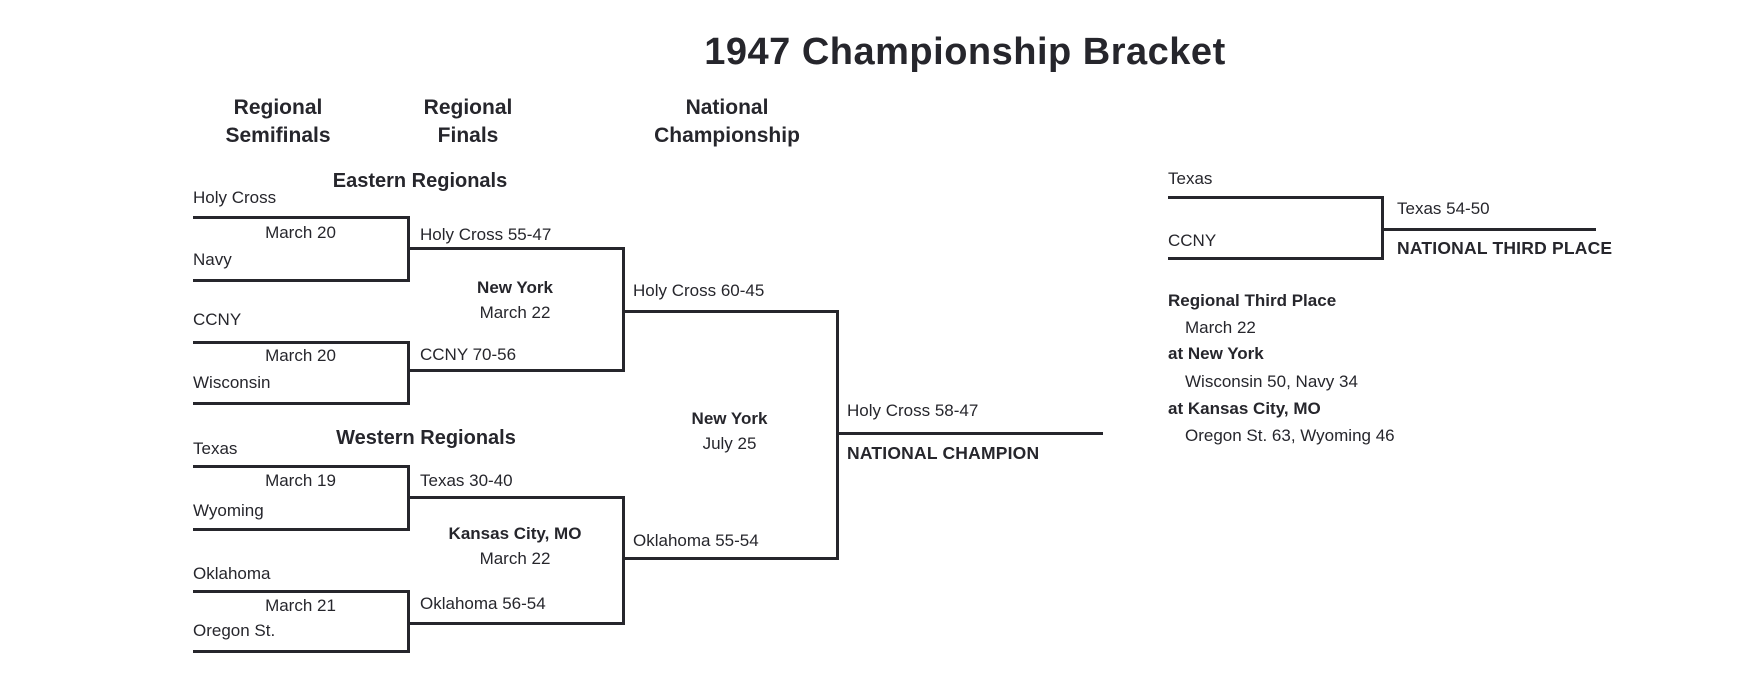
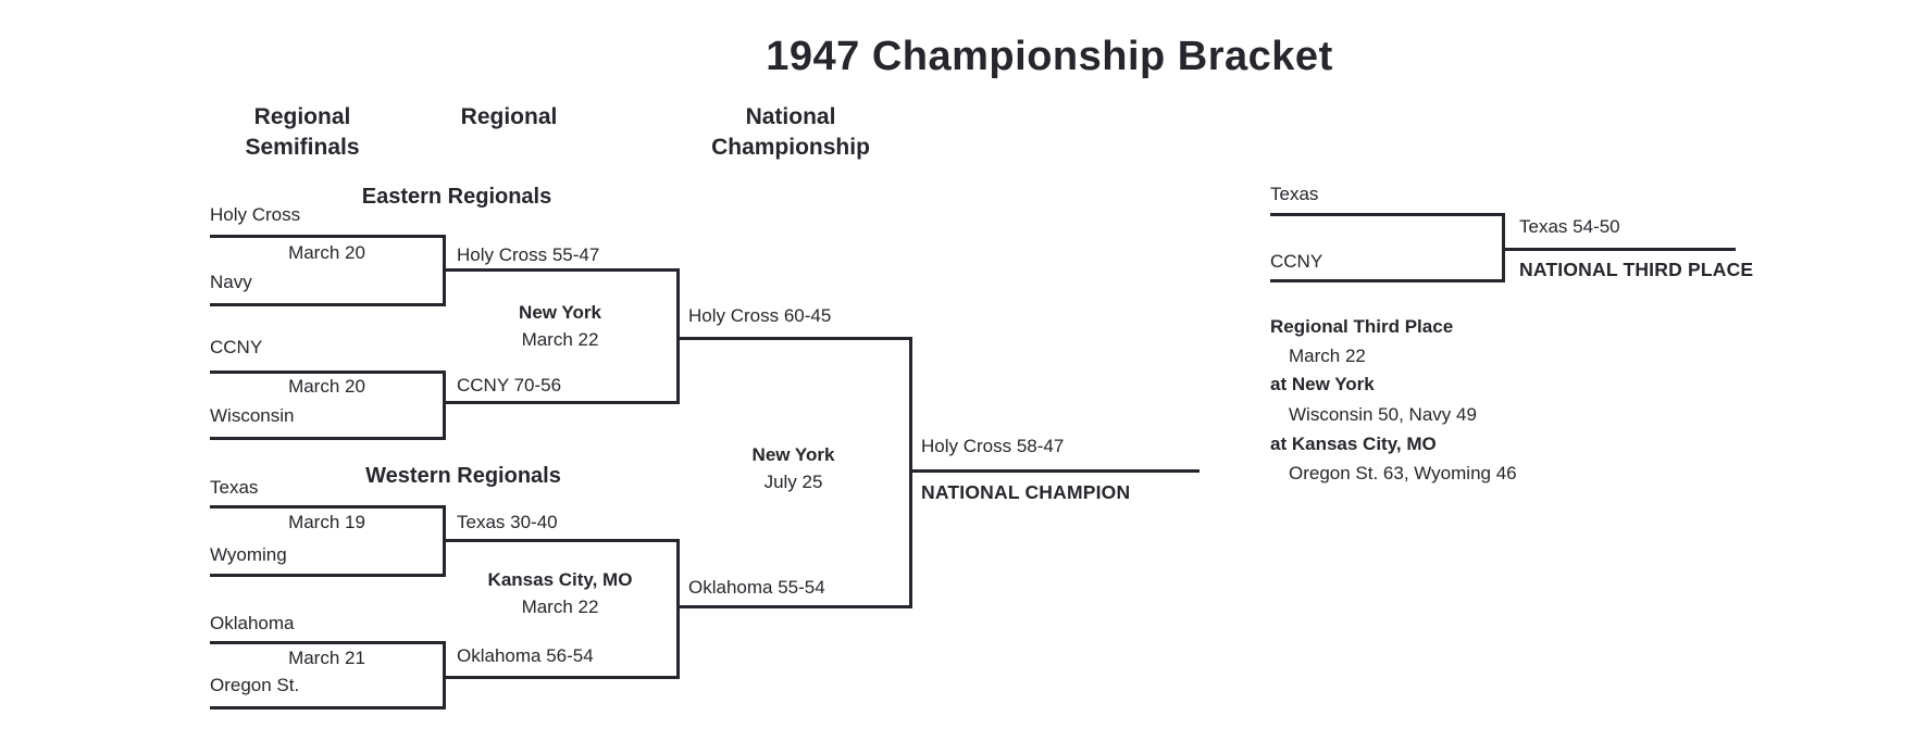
  1947 Championship Bracket
  Regional
  Semifinals
  Regional
- Finals
  National
  Championship
  Eastern Regionals
  Western Regionals
  Holy Cross
  March 20
  Navy
  Holy Cross 55-47
  CCNY
  March 20
  Wisconsin
  CCNY 70-56
  New York
  March 22
  Holy Cross 60-45
  Texas
  March 19
  Wyoming
  Texas 30-40
  Oklahoma
  March 21
  Oregon St.
  Oklahoma 56-54
  Kansas City, MO
  March 22
  Oklahoma 55-54
  New York
  July 25
  Holy Cross 58-47
  NATIONAL CHAMPION
  Texas
  CCNY
  Texas 54-50
  NATIONAL THIRD PLACE
  Regional Third Place
  March 22
  at New York
- Wisconsin 50, Navy 34
+ Wisconsin 50, Navy 49
  at Kansas City, MO
  Oregon St. 63, Wyoming 46
